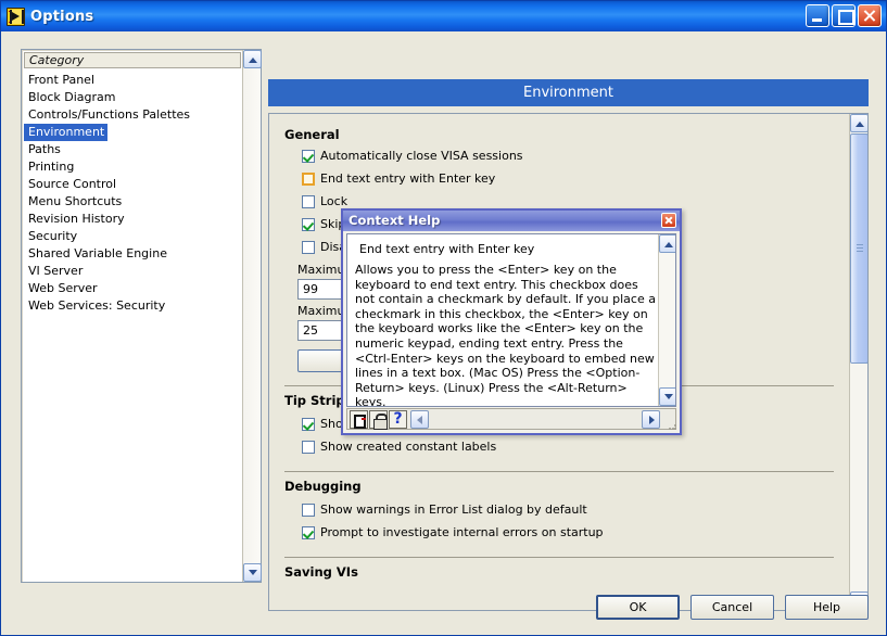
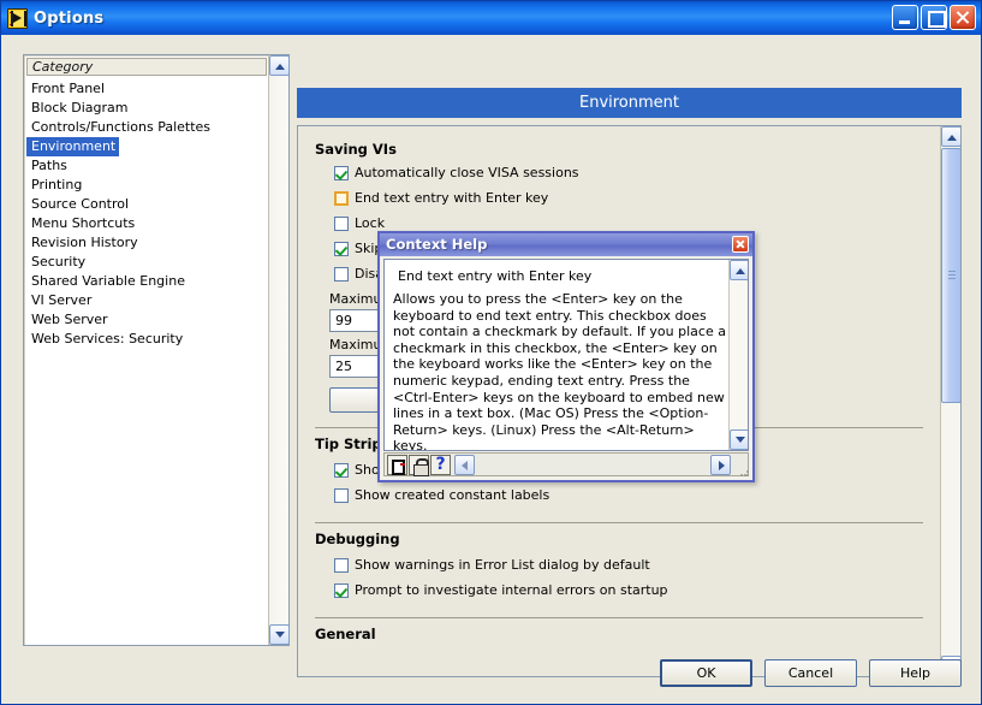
  Options
  Category
  Front Panel
  Block Diagram
  Controls/Functions Palettes
  Environment
  Paths
  Printing
  Source Control
  Menu Shortcuts
  Revision History
  Security
  Shared Variable Engine
  VI Server
  Web Server
  Web Services: Security
  Environment
- General
+ Saving VIs
  Automatically close VISA sessions
  End text entry with Enter key
  Lock
  Ski
  Maxim
  99
  Maxim
  25
  Tip Stri
  Show created constant labels
  Debugging
  Show warnings in Error List dialog by default
  Prompt to investigate internal errors on startup
- Saving VIs
+ General
  Context Help
  End text entry with Enter key
  Allows you to press the <Enter> key on the keyboard to end text entry. This checkbox does not contain a checkmark by default. If you place a checkmark in this checkbox, the <Enter> key on the keyboard works like the <Enter> key on the numeric keypad, ending text entry. Press the <Ctrl-Enter> keys on the keyboard to embed new lines in a text box. (Mac OS) Press the <Option-Return> keys. (Linux) Press the <Alt-Return> keys.
  ?
  OK
  Cancel
  Help
